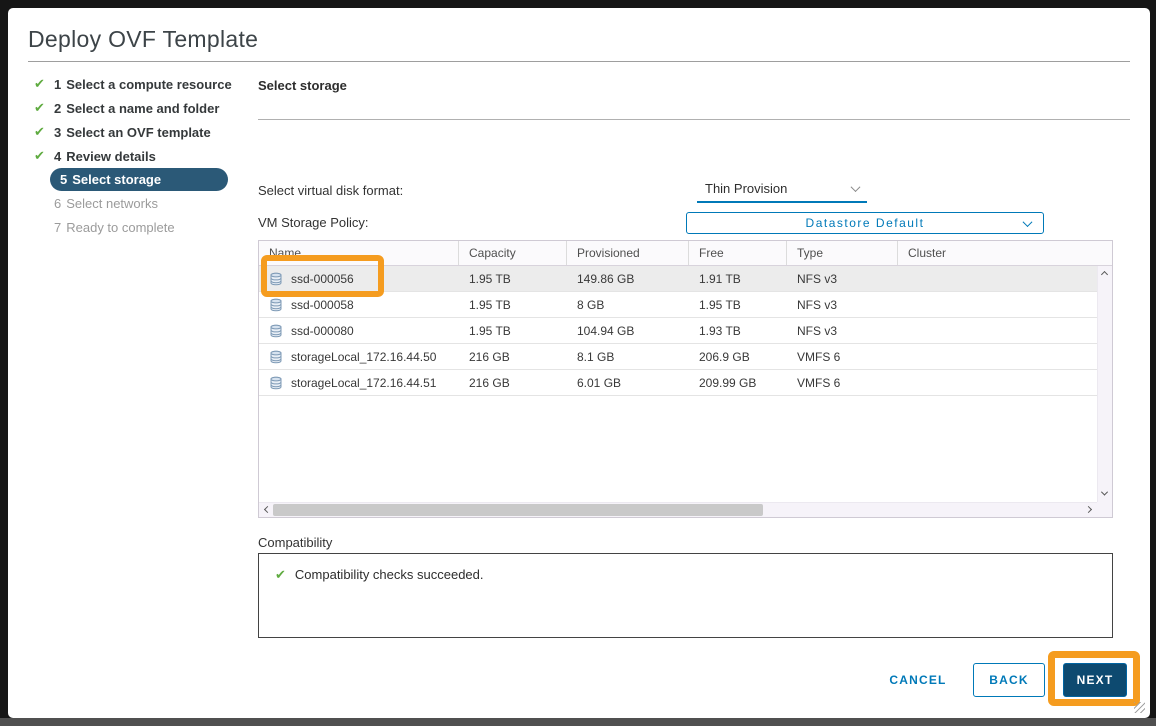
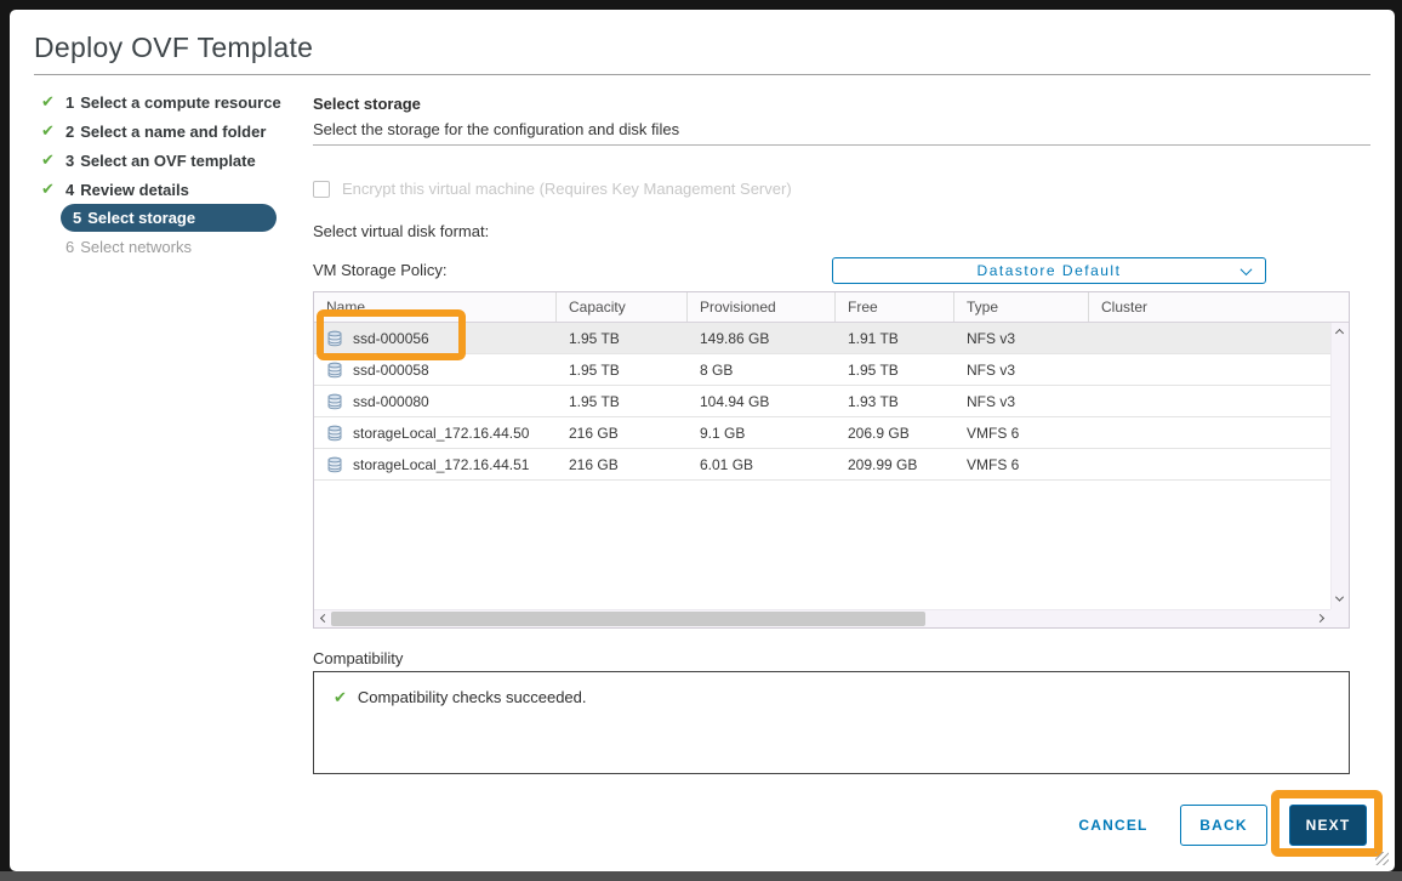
  Deploy OVF Template
  ✔
  1
  Select a compute resource
  ✔
  2
  Select a name and folder
  ✔
  3
  Select an OVF template
  ✔
  4
  Review details
  5
  Select storage
  6
  Select networks
- 7
- Ready to complete
  Select storage
+ Select the storage for the configuration and disk files
+ Encrypt this virtual machine (Requires Key Management Server)
  Select virtual disk format:
- Thin Provision
  VM Storage Policy:
  Datastore Default
  Name
  Capacity
  Provisioned
  Free
  Type
  Cluster
  ssd-000056
  1.95 TB
  149.86 GB
  1.91 TB
  NFS v3
  ssd-000058
  1.95 TB
  8 GB
  1.95 TB
  NFS v3
  ssd-000080
  1.95 TB
  104.94 GB
  1.93 TB
  NFS v3
  storageLocal_172.16.44.50
  216 GB
- 8.1 GB
+ 9.1 GB
  206.9 GB
  VMFS 6
  storageLocal_172.16.44.51
  216 GB
  6.01 GB
  209.99 GB
  VMFS 6
  Compatibility
  ✔
  Compatibility checks succeeded.
  CANCEL
  BACK
  NEXT
